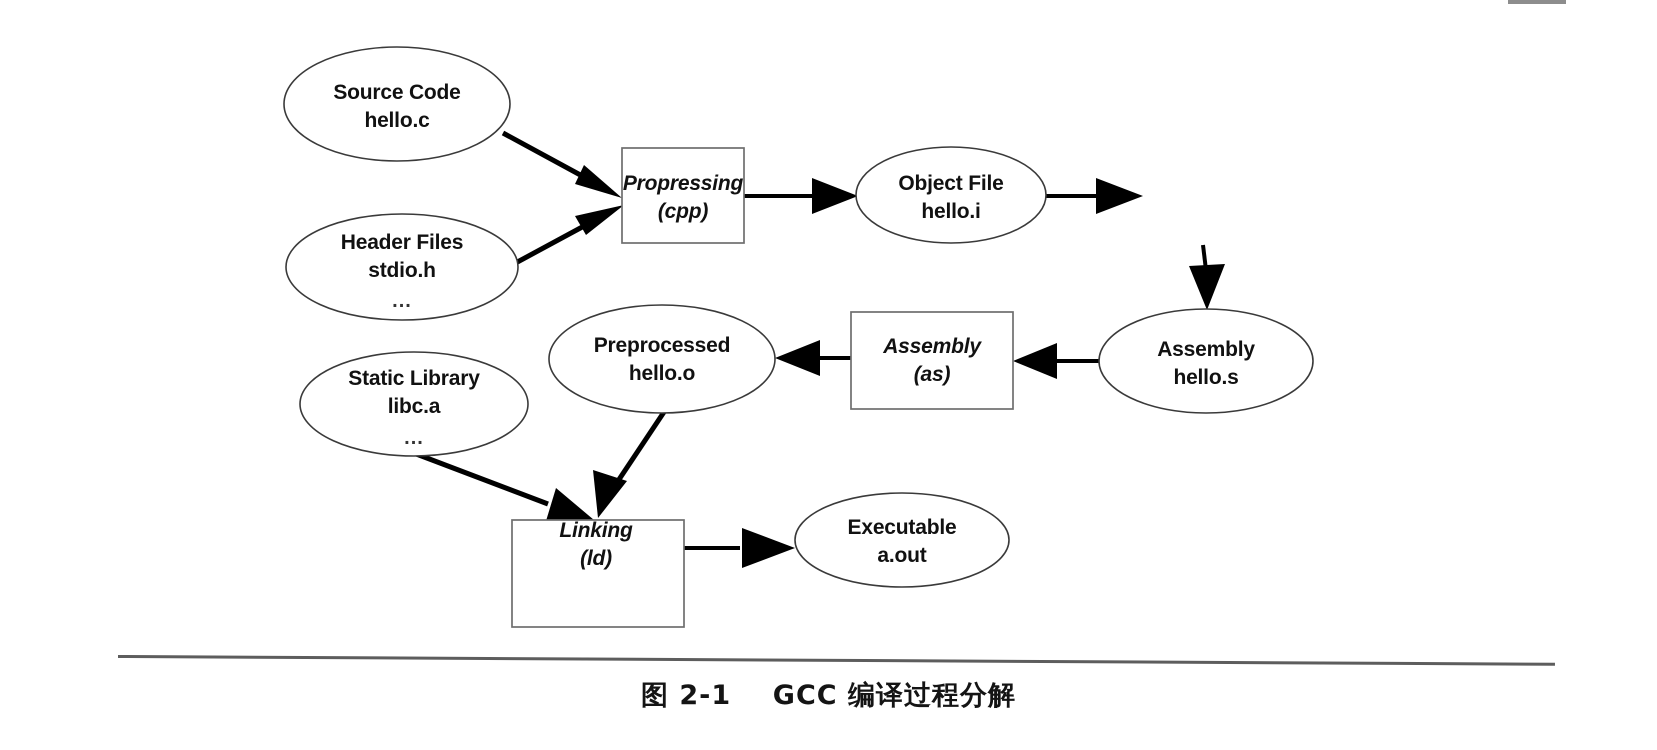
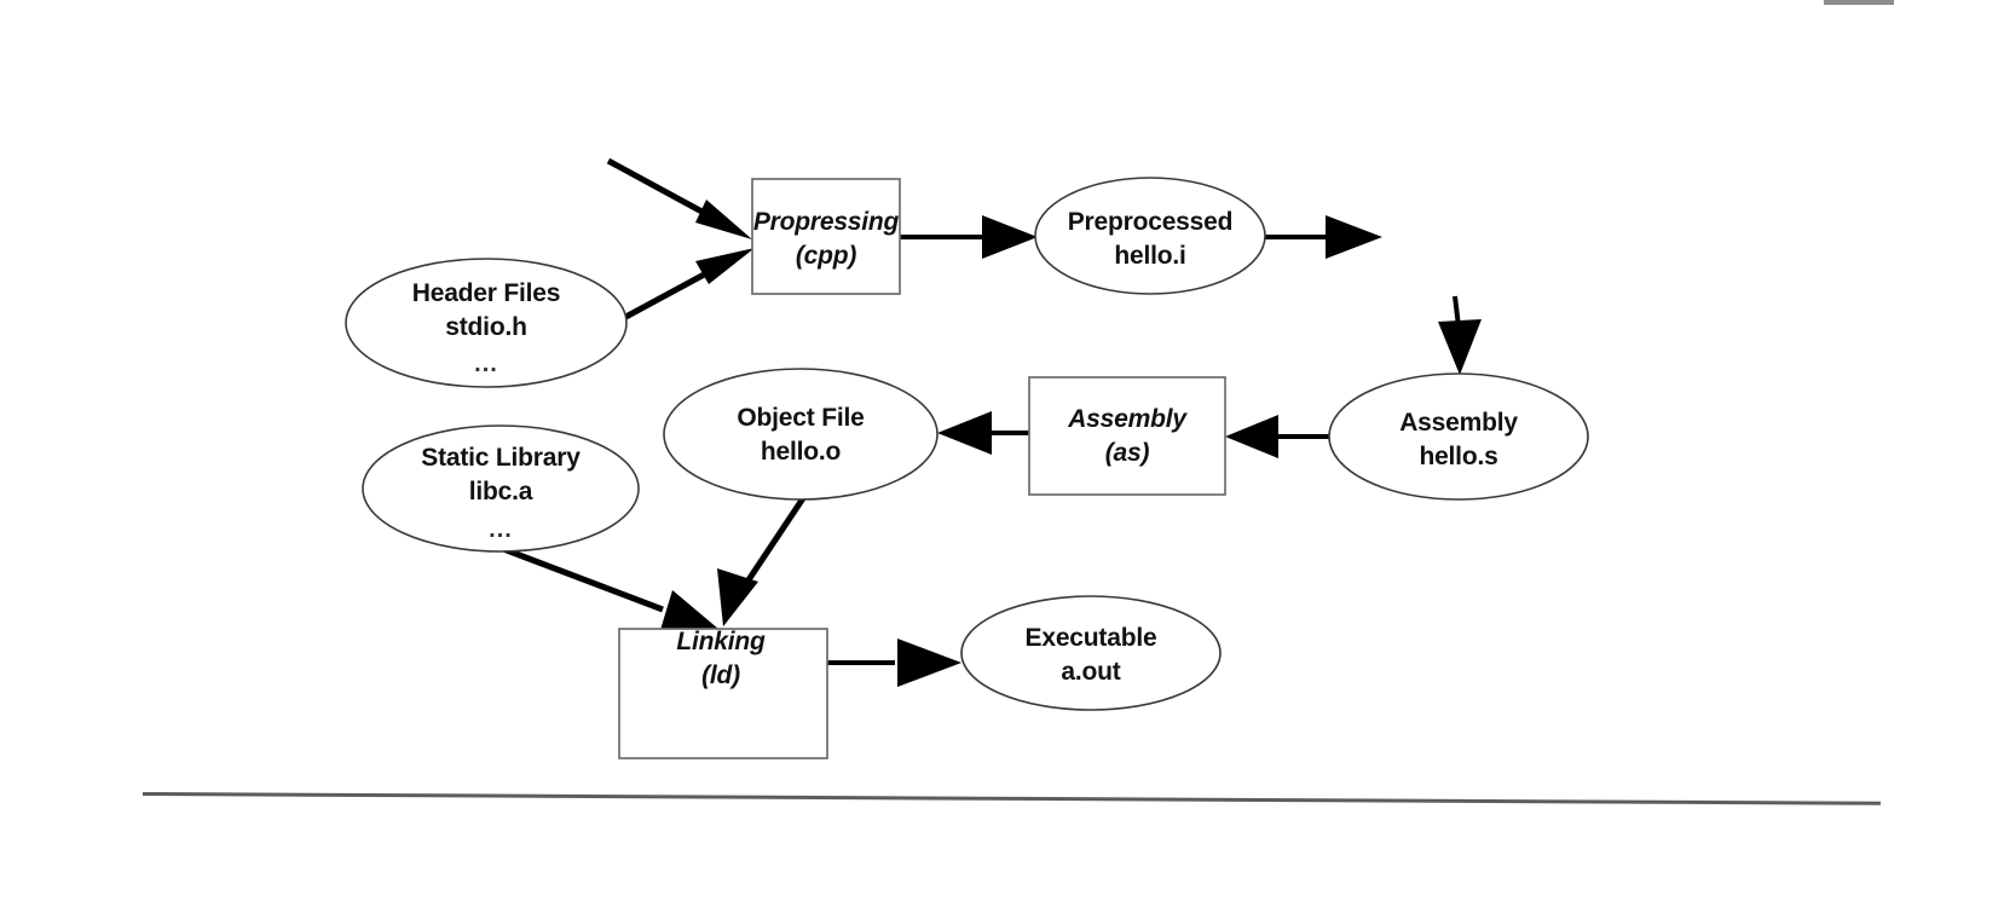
  Propressing
  (cpp)
  Assembly
  (as)
  Linking
  (ld)
- Source Code
- hello.c
  Header Files
  stdio.h
  ...
  Static Library
  libc.a
  ...
- Object File
+ Preprocessed
  hello.i
  Assembly
  hello.s
- Preprocessed
+ Object File
  hello.o
  Executable
  a.out
- 图 2-1 GCC 编译过程分解
